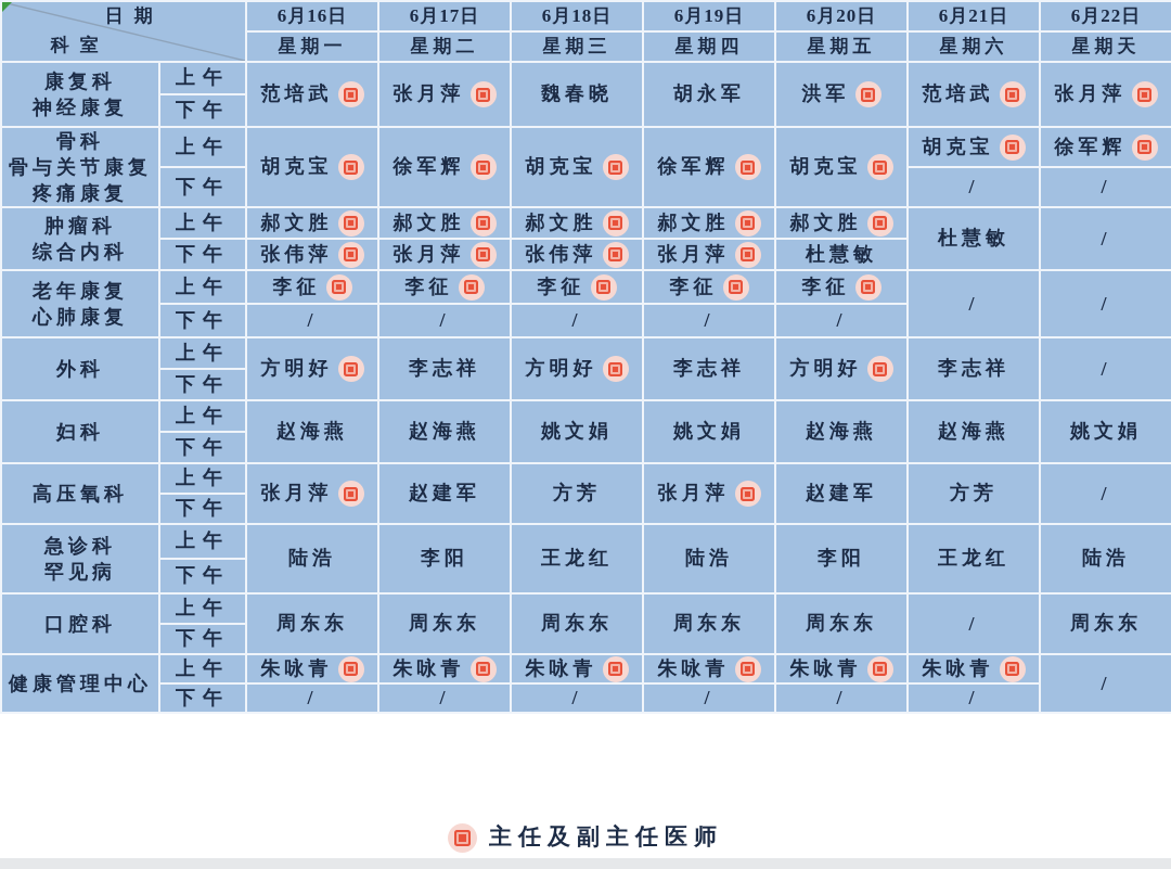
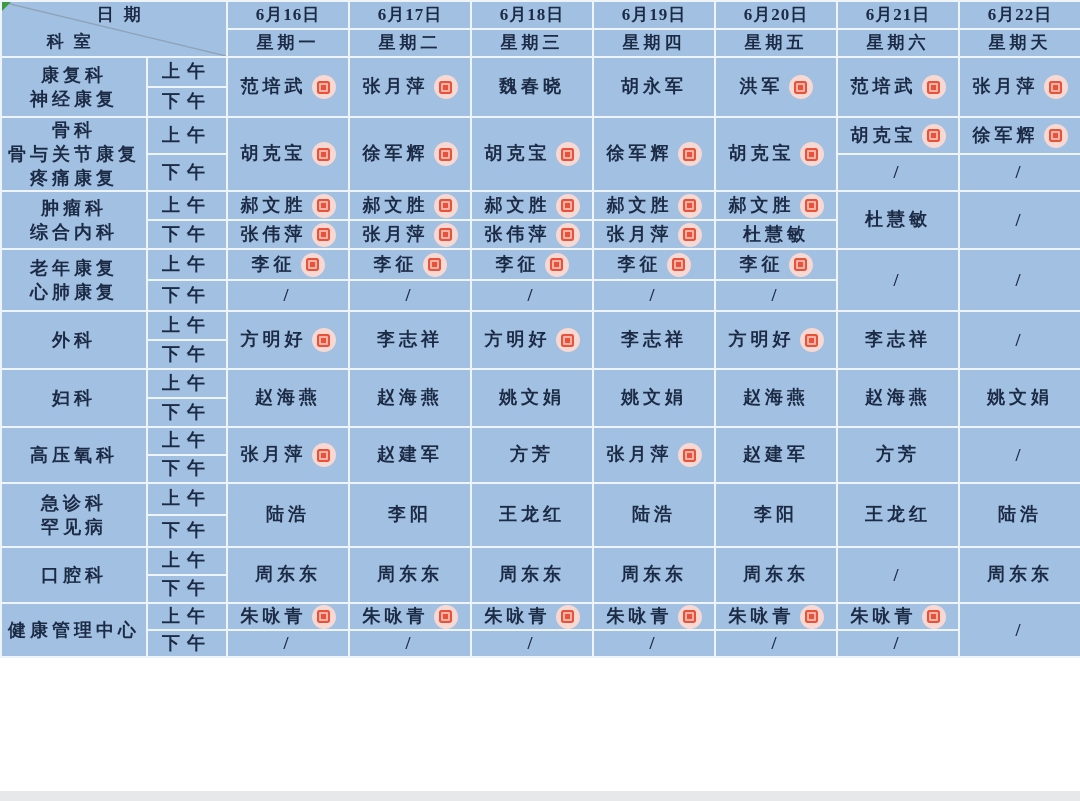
  日期 科室	6月16日	6月17日	6月18日	6月19日	6月20日	6月21日	6月22日
  星期一	星期二	星期三	星期四	星期五	星期六	星期天
  康复科神经康复	上午	范培武	张月萍	魏春晓	胡永军	洪军	范培武	张月萍
  下午
  骨科骨与关节康复疼痛康复	上午	胡克宝	徐军辉	胡克宝	徐军辉	胡克宝	胡克宝	徐军辉
  下午	/	/
  肿瘤科综合内科	上午	郝文胜	郝文胜	郝文胜	郝文胜	郝文胜	杜慧敏	/
  下午	张伟萍	张月萍	张伟萍	张月萍	杜慧敏
  老年康复心肺康复	上午	李征	李征	李征	李征	李征	/	/
  下午	/	/	/	/	/
  外科	上午	方明好	李志祥	方明好	李志祥	方明好	李志祥	/
  下午
  妇科	上午	赵海燕	赵海燕	姚文娟	姚文娟	赵海燕	赵海燕	姚文娟
  下午
  高压氧科	上午	张月萍	赵建军	方芳	张月萍	赵建军	方芳	/
  下午
  急诊科罕见病	上午	陆浩	李阳	王龙红	陆浩	李阳	王龙红	陆浩
  下午
  口腔科	上午	周东东	周东东	周东东	周东东	周东东	/	周东东
  下午
  健康管理中心	上午	朱咏青	朱咏青	朱咏青	朱咏青	朱咏青	朱咏青	/
  下午	/	/	/	/	/	/
- 主任及副主任医师
